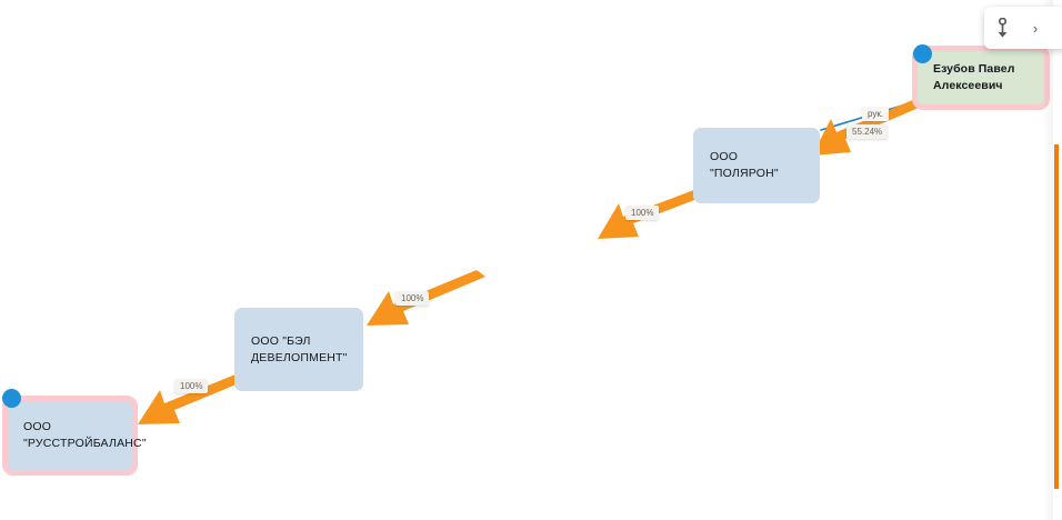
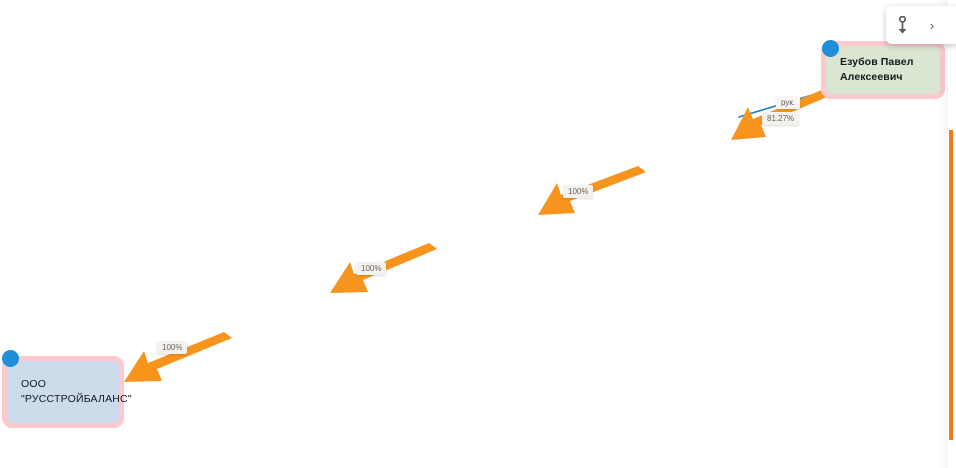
  Езубов Павел
  Алексеевич
- ООО "ПОЛЯРОН"
- ООО "БЭЛ
- ДЕВЕЛОПМЕНТ"
  ООО
  "РУССТРОЙБАЛАНС"
  рук.
- 55.24%
+ 81.27%
  100%
  100%
  100%
  ›
